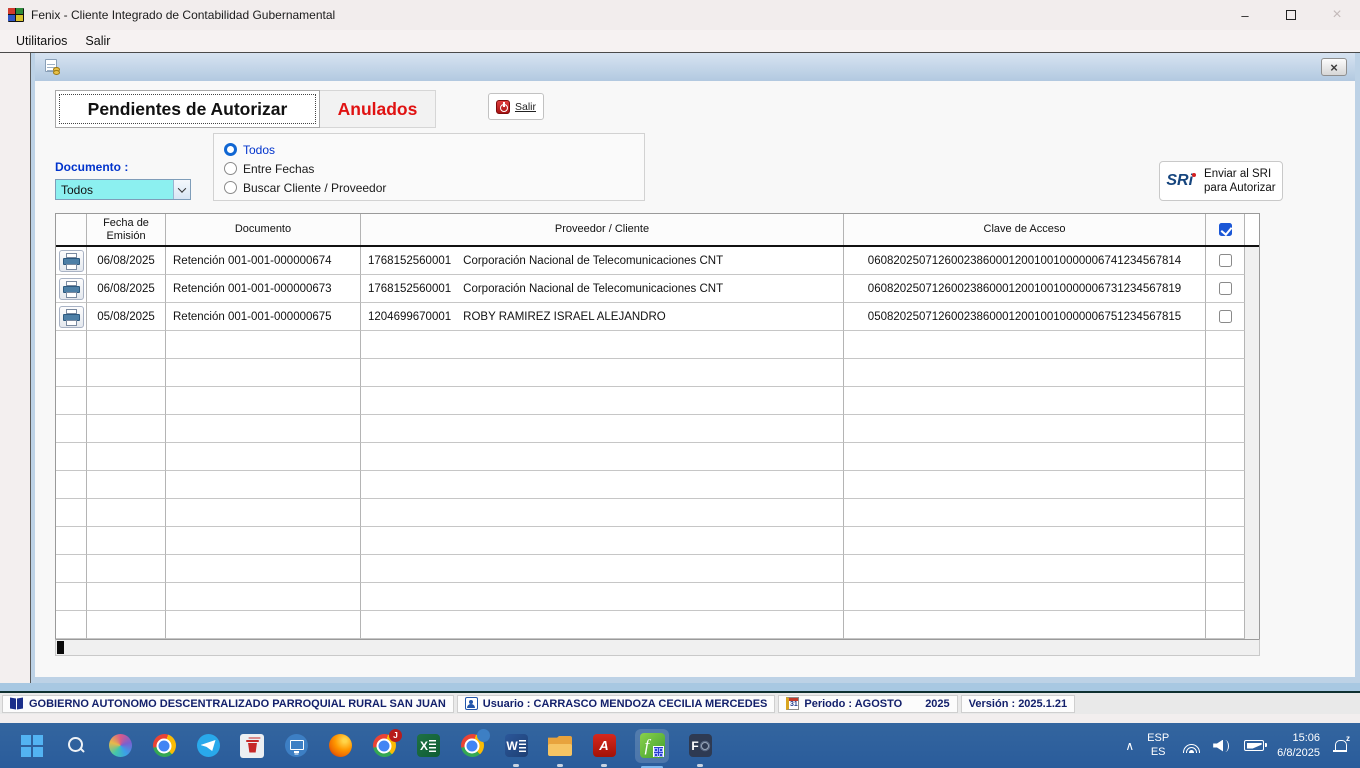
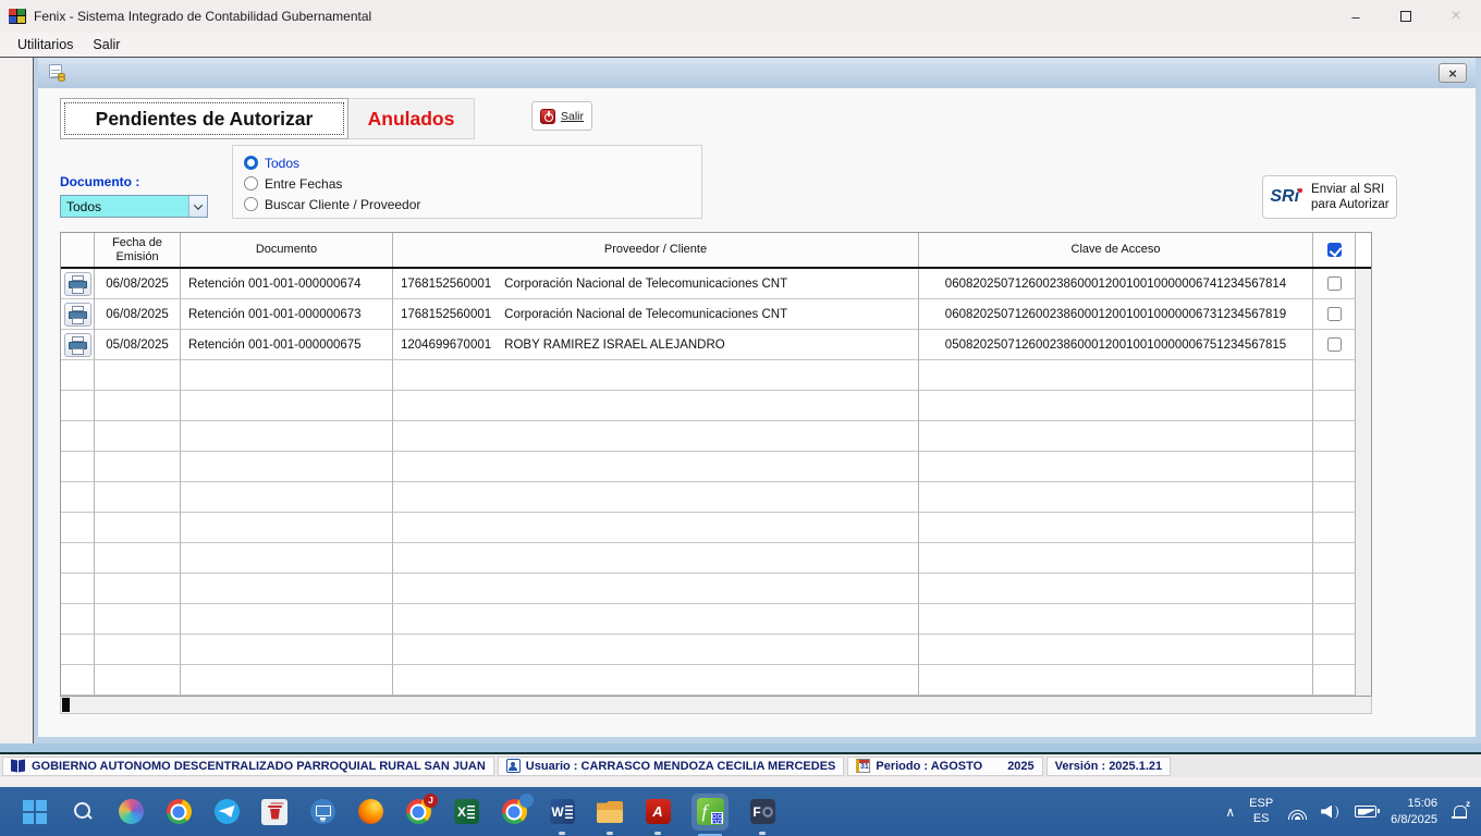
- Fenix - Cliente Integrado de Contabilidad Gubernamental
+ Fenix - Sistema Integrado de Contabilidad Gubernamental
  –
  ×
  Utilitarios
  Salir
  ×
  Pendientes de Autorizar
  Anulados
  Salir
  Documento :
  Todos
  Todos
  Entre Fechas
  Buscar Cliente / Proveedor
  SRi
  Enviar al SRI
  para Autorizar
  Fecha de
  Emisión
  Documento
  Proveedor / Cliente
  Clave de Acceso
  06/08/2025
  Retención 001-001-000000674
  1768152560001
  Corporación Nacional de Telecomunicaciones CNT
  0608202507126002386000120010010000006741234567814
  06/08/2025
  Retención 001-001-000000673
  1768152560001
  Corporación Nacional de Telecomunicaciones CNT
  0608202507126002386000120010010000006731234567819
  05/08/2025
  Retención 001-001-000000675
  1204699670001
  ROBY RAMIREZ ISRAEL ALEJANDRO
  0508202507126002386000120010010000006751234567815
  GOBIERNO AUTONOMO DESCENTRALIZADO PARROQUIAL RURAL SAN JUAN
  Usuario : CARRASCO MENDOZA CECILIA MERCEDES
  Periodo : AGOSTO
  2025
  Versión : 2025.1.21
  J
  X
  W
  A
  f
  F
  ∧
  ESP
  ES
  15:06
  6/8/2025
  z
